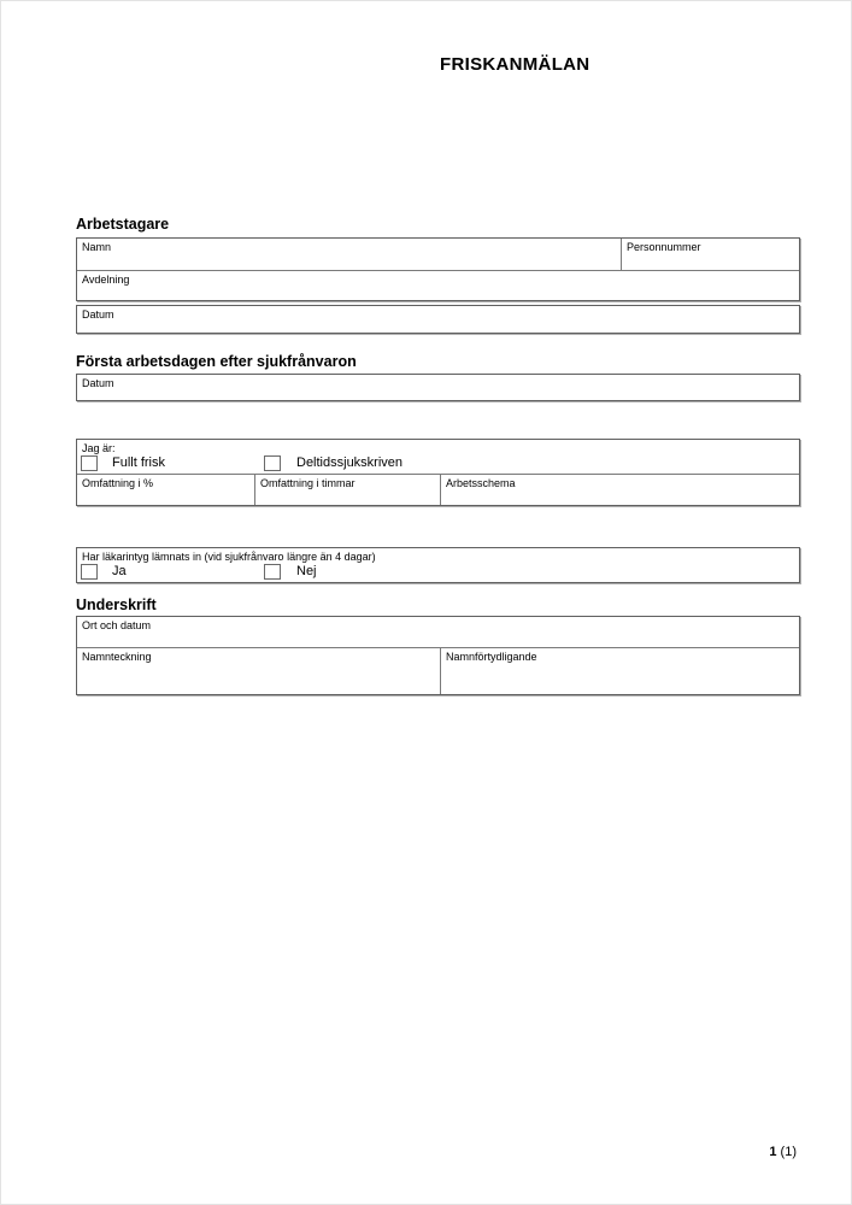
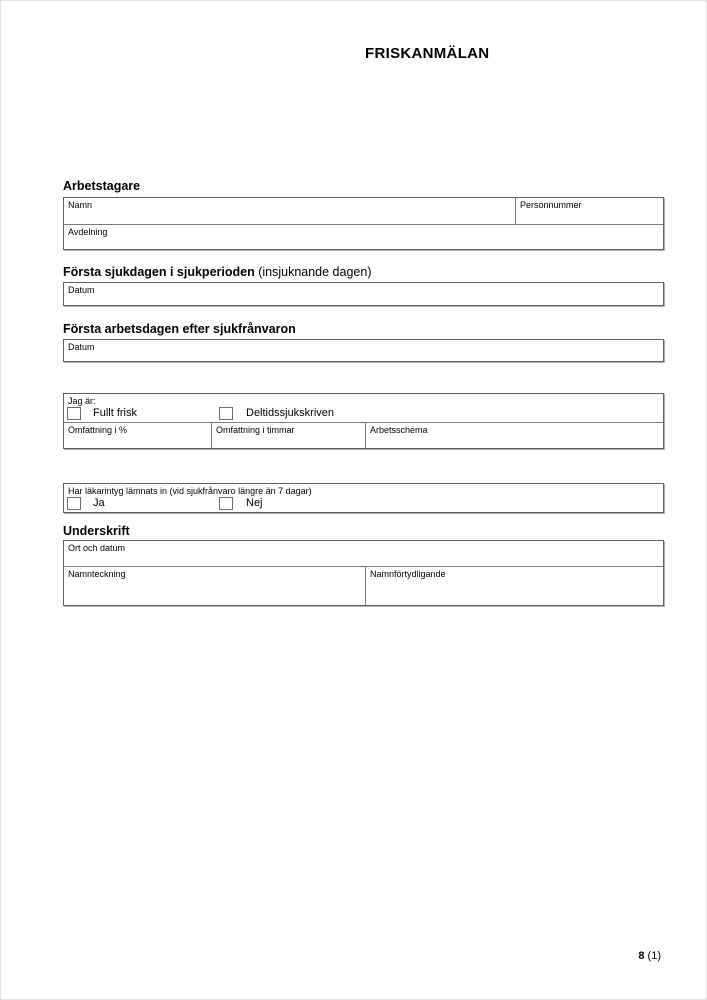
  FRISKANMÄLAN
  Arbetstagare
  Namn
  Personnummer
  Avdelning
+ Första sjukdagen i sjukperioden (insjuknande dagen)
  Datum
  Första arbetsdagen efter sjukfrånvaron
  Datum
  Jag är:
  Fullt frisk
  Deltidssjukskriven
  Omfattning i %
  Omfattning i timmar
  Arbetsschema
- Har läkarintyg lämnats in (vid sjukfrånvaro längre än 4 dagar)
+ Har läkarintyg lämnats in (vid sjukfrånvaro längre än 7 dagar)
  Ja
  Nej
  Underskrift
  Ort och datum
  Namnteckning
  Namnförtydligande
- 1 (1)
+ 8 (1)
